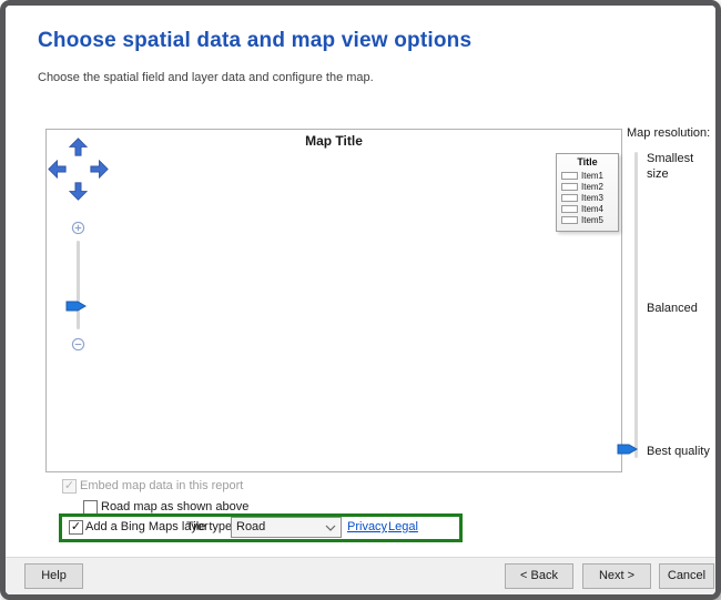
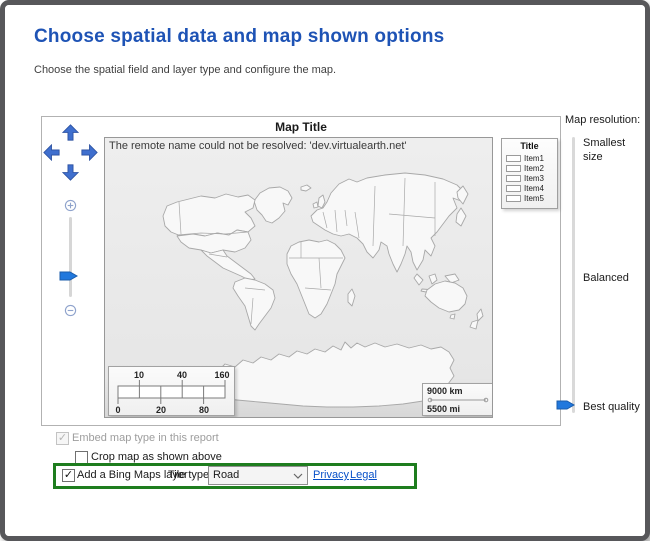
- Choose spatial data and map view options
+ Choose spatial data and map shown options
- Choose the spatial field and layer data and configure the map.
+ Choose the spatial field and layer type and configure the map.
  Map Title
+ The remote name could not be resolved: 'dev.virtualearth.net'
+ 10
+ 40
+ 160
+ 0
+ 20
+ 80
+ 9000 km
+ 5500 mi
  Title
  Item1
  Item2
  Item3
  Item4
  Item5
  Map resolution:
  Smallest size
  Balanced
  Best quality
- Embed map data in this report
+ Embed map type in this report
- Road map as shown above
+ Crop map as shown above
  Add a Bing Maps layer
  Tile type
  Road
  Privacy
  Legal
- Help
- < Back
- Next >
- Cancel
